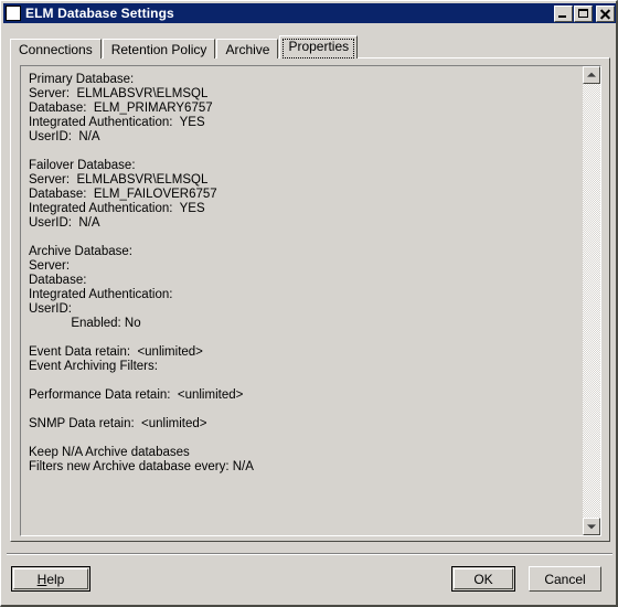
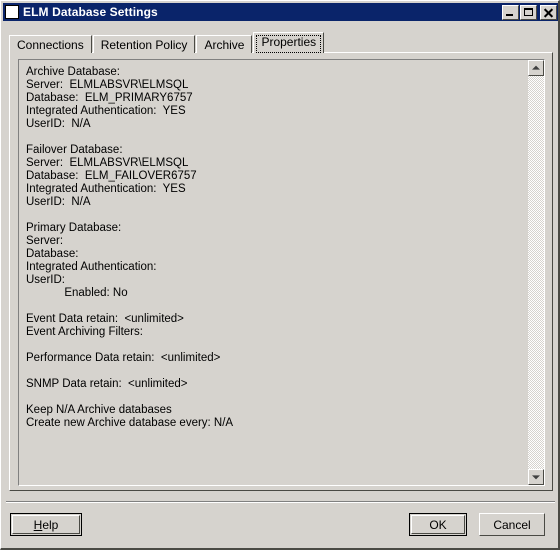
  ELM Database Settings
  Connections
  Retention Policy
  Archive
  Properties
- Primary Database:
+ Archive Database:
  Server: ELMLABSVR\ELMSQL
  Database: ELM_PRIMARY6757
  Integrated Authentication: YES
  UserID: N/A
  Failover Database:
  Server: ELMLABSVR\ELMSQL
  Database: ELM_FAILOVER6757
  Integrated Authentication: YES
  UserID: N/A
- Archive Database:
+ Primary Database:
  Server:
  Database:
  Integrated Authentication:
  UserID:
  Enabled: No
  Event Data retain: <unlimited>
  Event Archiving Filters:
  Performance Data retain: <unlimited>
  SNMP Data retain: <unlimited>
  Keep N/A Archive databases
- Filters new Archive database every: N/A
+ Create new Archive database every: N/A
  Help
  OK
  Cancel
